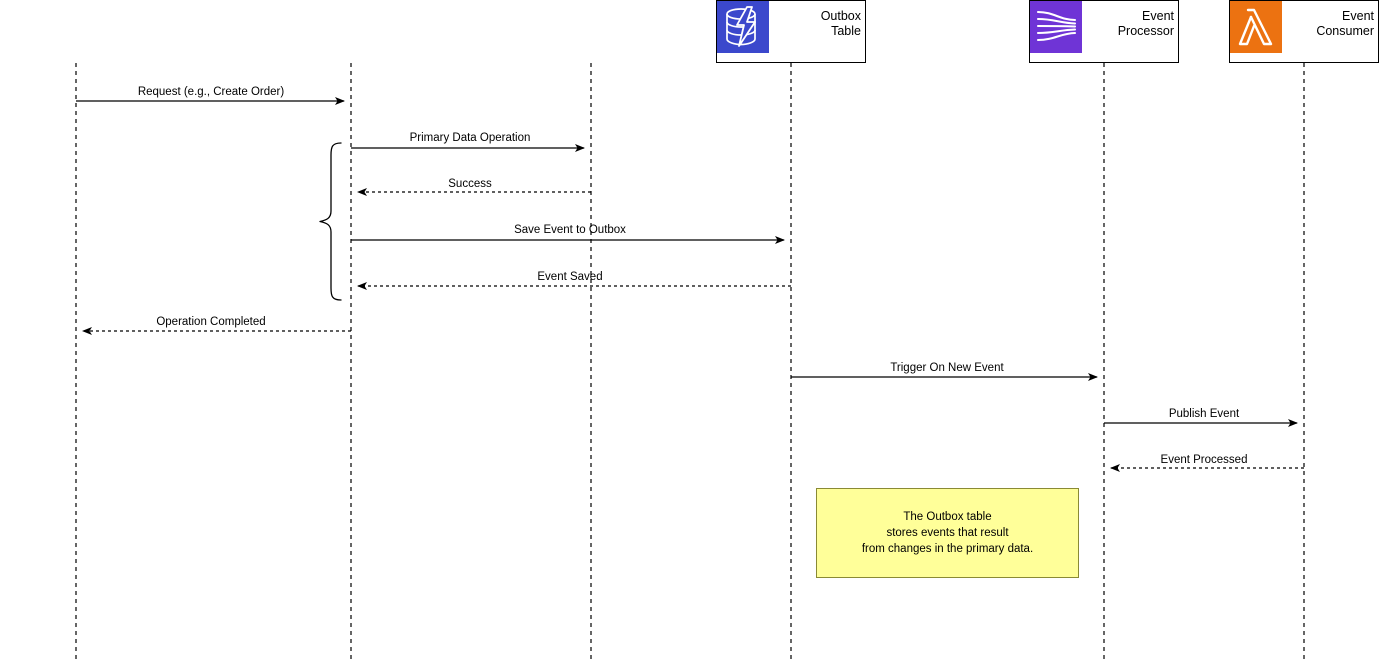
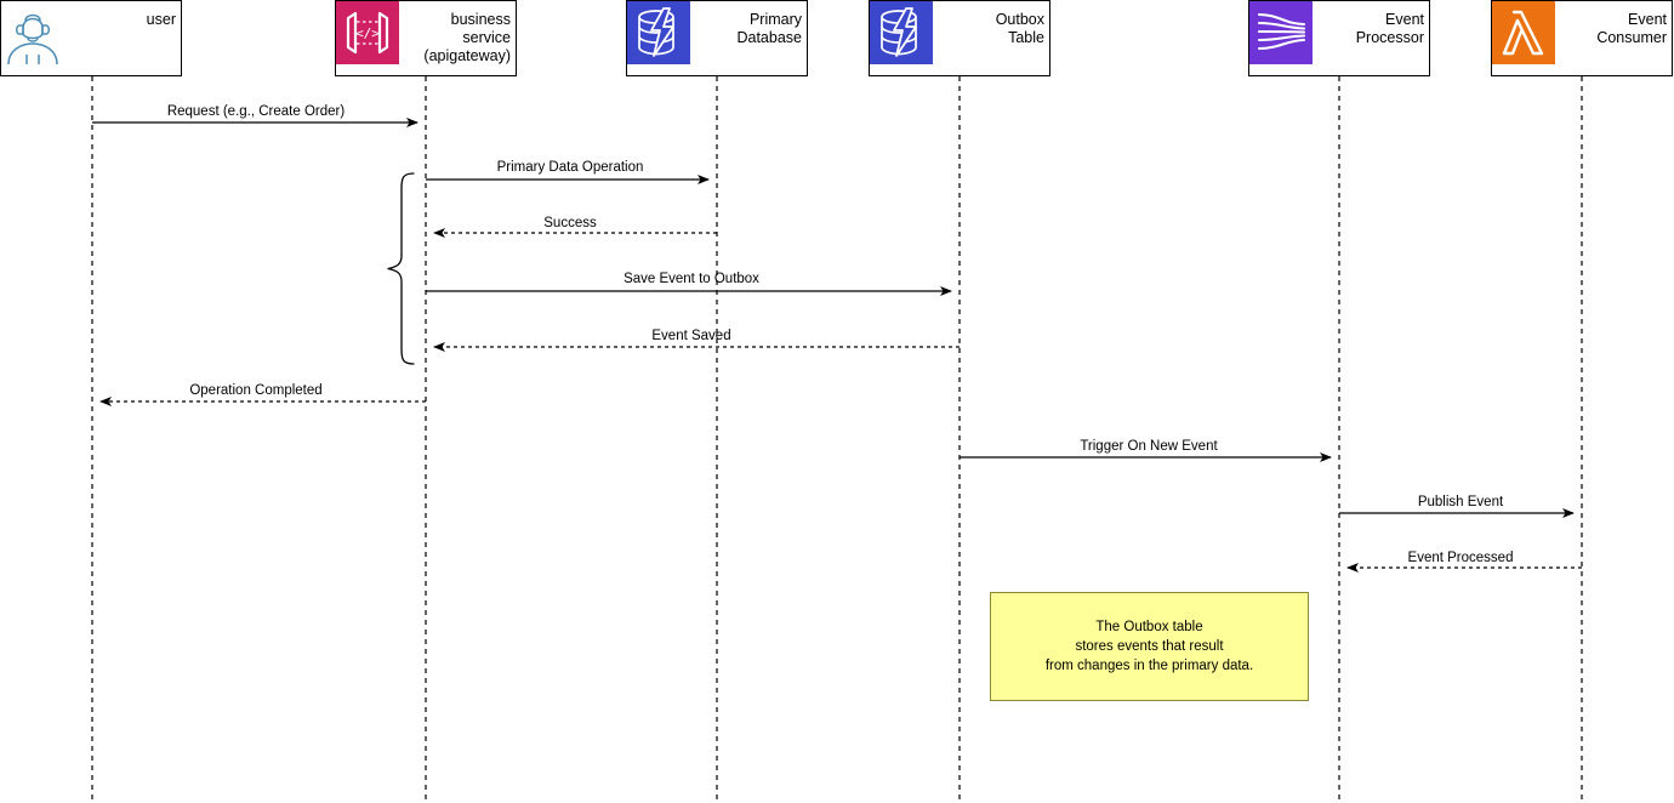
+ user
+ </>
+ business service
+ (apigateway)
+ Primary
+ Database
  Outbox
  Table
  Event
  Processor
  Event
  Consumer
  Request (e.g., Create Order)
  Primary Data Operation
  Success
  Save Event to Outbox
  Event Saved
  Operation Completed
  Trigger On New Event
  Publish Event
  Event Processed
  The Outbox table
  stores events that result
  from changes in the primary data.
